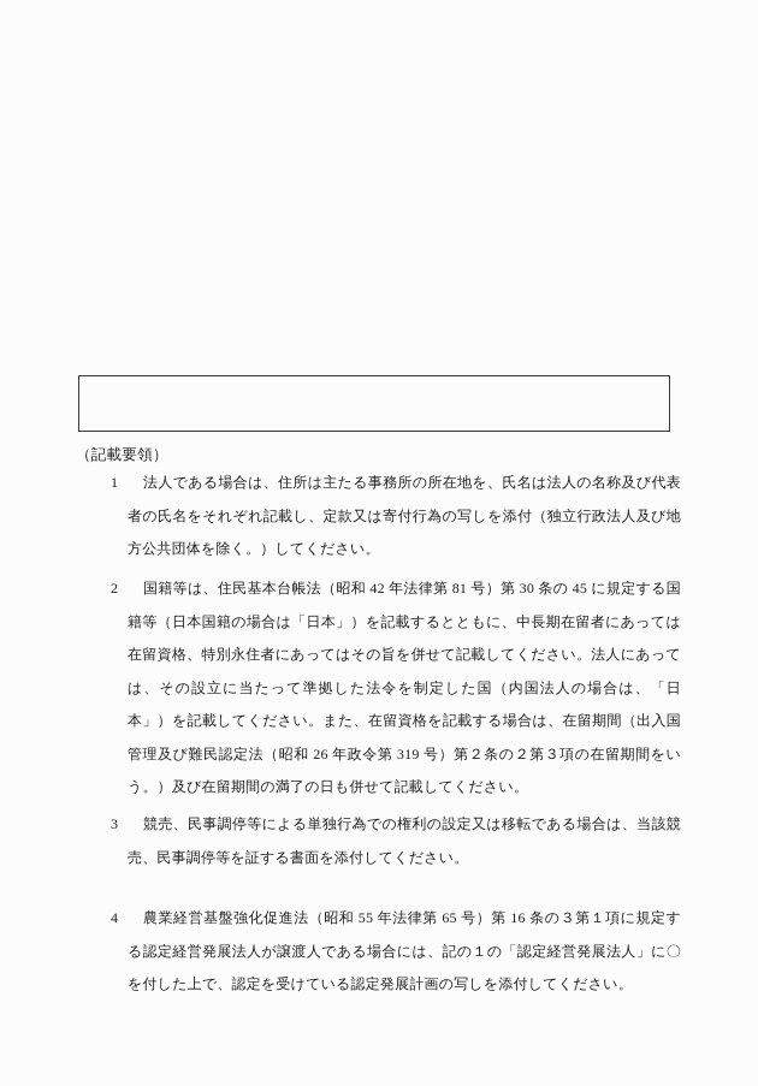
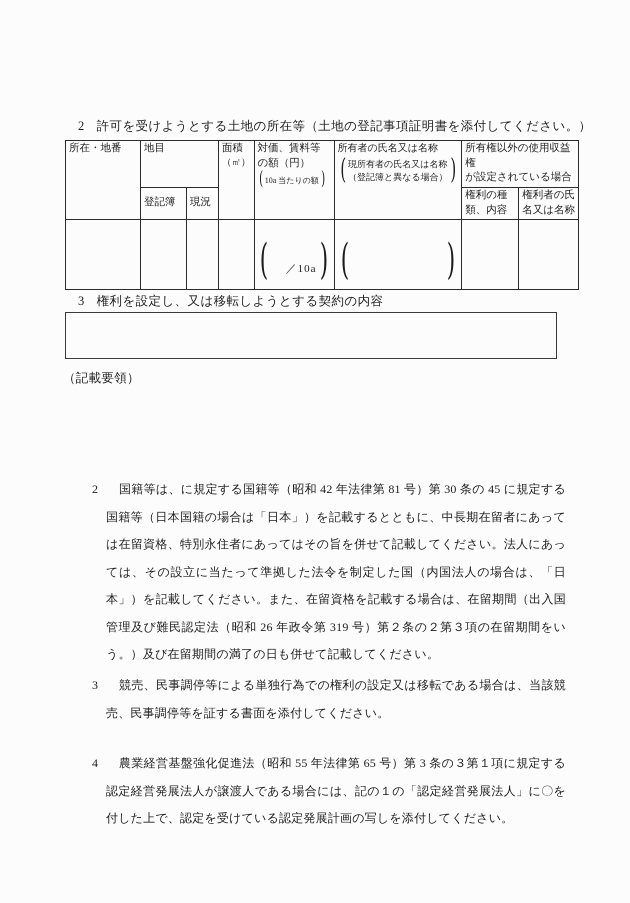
+ 2 許可を受けようとする土地の所在等（土地の登記事項証明書を添付してください。）
+ 所在・地番	地目	面積 （㎡）	対価、賃料等 の額（円） ( 10a 当たりの額 )	所有者の氏名又は名称 ( 現所有者の氏名又は名称 （登記簿と異なる場合） )	所有権以外の使用収益権 が設定されている場合
+ 登記簿	現況	権利の種 類、内容	権利者の氏 名又は名称
+ 				( ／10a )	( )
+ 3 権利を設定し、又は移転しようとする契約の内容
  （記載要領）
- 1
- 法人である場合は、住所は主たる事務所の所在地を、氏名は法人の名称及び代表者の氏名をそれぞれ記載し、定款又は寄付行為の写しを添付（独立行政法人及び地方公共団体を除く。）してください。
  2
- 国籍等は、住民基本台帳法（昭和 42 年法律第 81 号）第 30 条の 45 に規定する国籍等（日本国籍の場合は「日本」）を記載するとともに、中長期在留者にあっては在留資格、特別永住者にあってはその旨を併せて記載してください。法人にあっては、その設立に当たって準拠した法令を制定した国（内国法人の場合は、「日本」）を記載してください。また、在留資格を記載する場合は、在留期間（出入国管理及び難民認定法（昭和 26 年政令第 319 号）第２条の２第３項の在留期間をいう。）及び在留期間の満了の日も併せて記載してください。
+ 国籍等は、に規定する国籍等（昭和 42 年法律第 81 号）第 30 条の 45 に規定する国籍等（日本国籍の場合は「日本」）を記載するとともに、中長期在留者にあっては在留資格、特別永住者にあってはその旨を併せて記載してください。法人にあっては、その設立に当たって準拠した法令を制定した国（内国法人の場合は、「日本」）を記載してください。また、在留資格を記載する場合は、在留期間（出入国管理及び難民認定法（昭和 26 年政令第 319 号）第２条の２第３項の在留期間をいう。）及び在留期間の満了の日も併せて記載してください。
  3
  競売、民事調停等による単独行為での権利の設定又は移転である場合は、当該競売、民事調停等を証する書面を添付してください。
  4
- 農業経営基盤強化促進法（昭和 55 年法律第 65 号）第 16 条の３第１項に規定する認定経営発展法人が譲渡人である場合には、記の１の「認定経営発展法人」に〇を付した上で、認定を受けている認定発展計画の写しを添付してください。
+ 農業経営基盤強化促進法（昭和 55 年法律第 65 号）第 3 条の３第１項に規定する認定経営発展法人が譲渡人である場合には、記の１の「認定経営発展法人」に〇を付した上で、認定を受けている認定発展計画の写しを添付してください。
